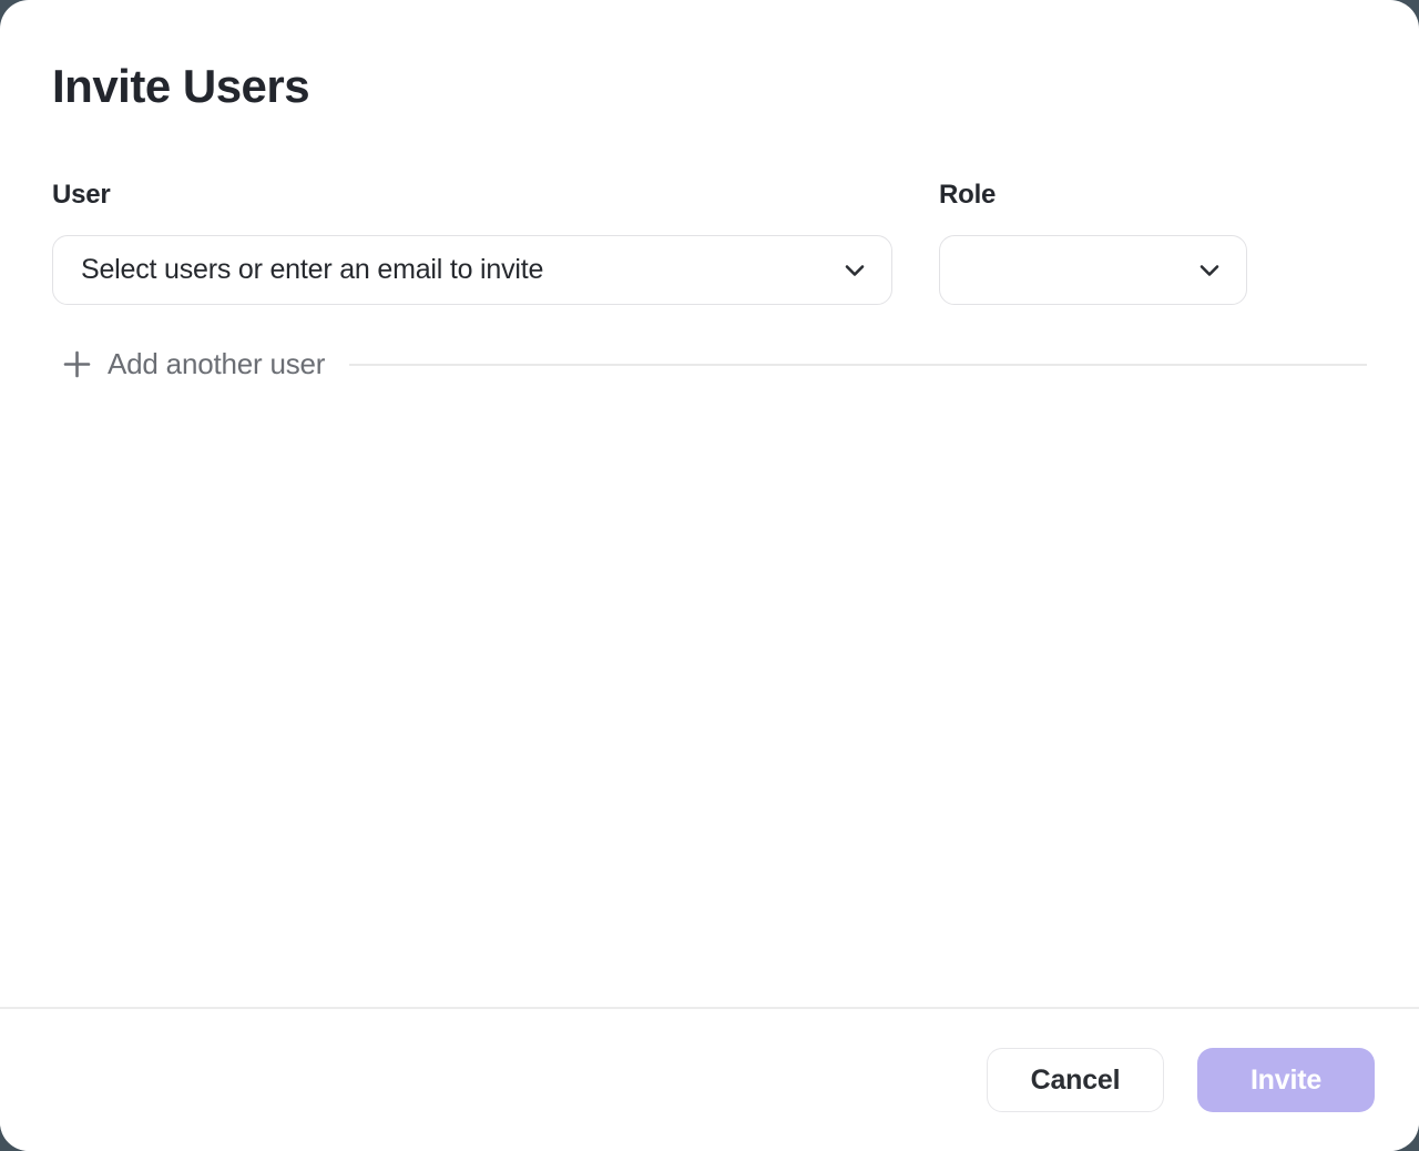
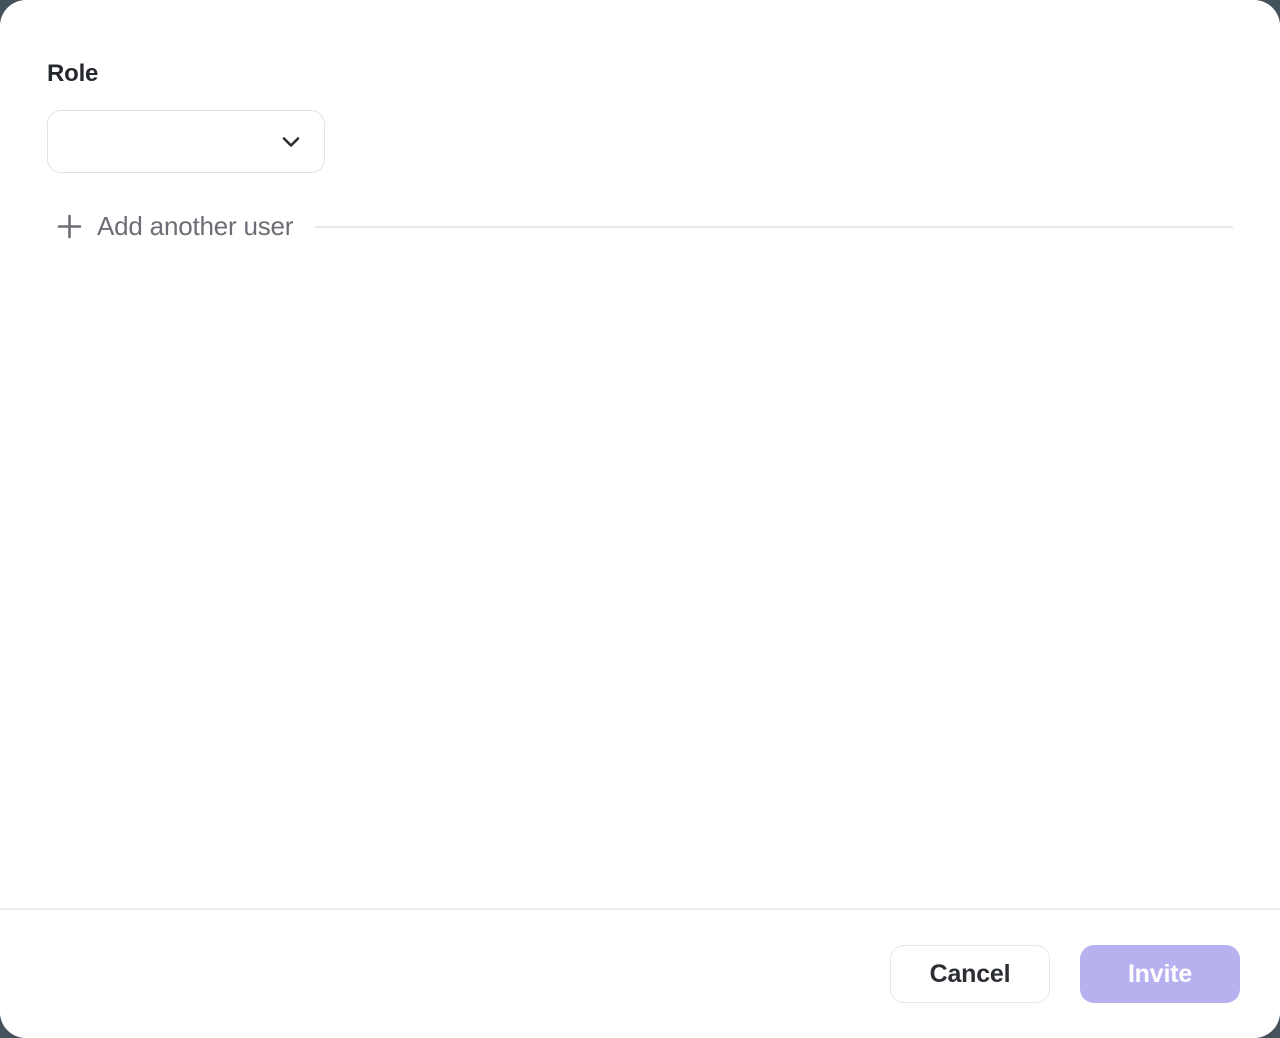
- Invite Users
- User
- Select users or enter an email to invite
  Role
  Add another user
  Cancel
  Invite
